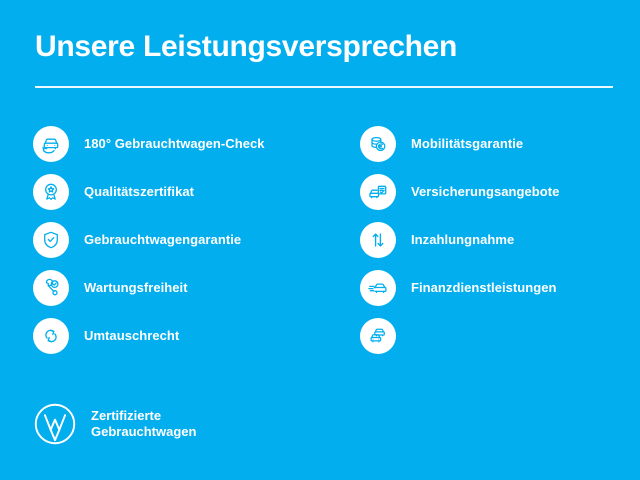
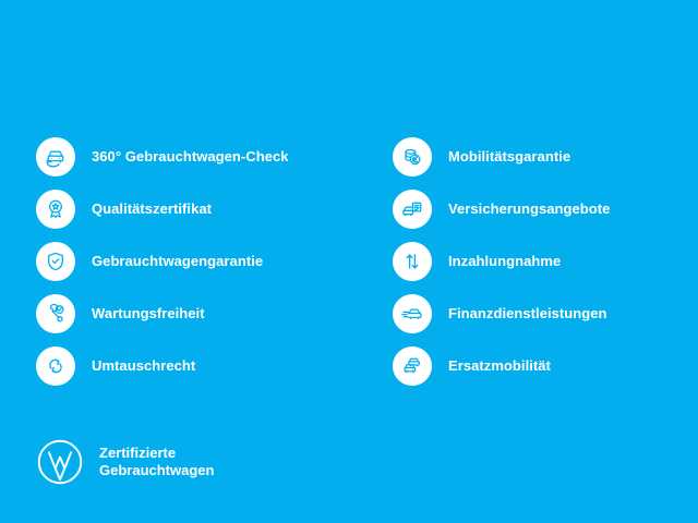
- Unsere Leistungsversprechen
- 180° Gebrauchtwagen-Check
+ 360° Gebrauchtwagen-Check
  Qualitätszertifikat
  Gebrauchtwagengarantie
  Wartungsfreiheit
  Umtauschrecht
  Mobilitätsgarantie
  Versicherungsangebote
  Inzahlungnahme
  Finanzdienstleistungen
+ Ersatzmobilität
  Zertifizierte
  Gebrauchtwagen
